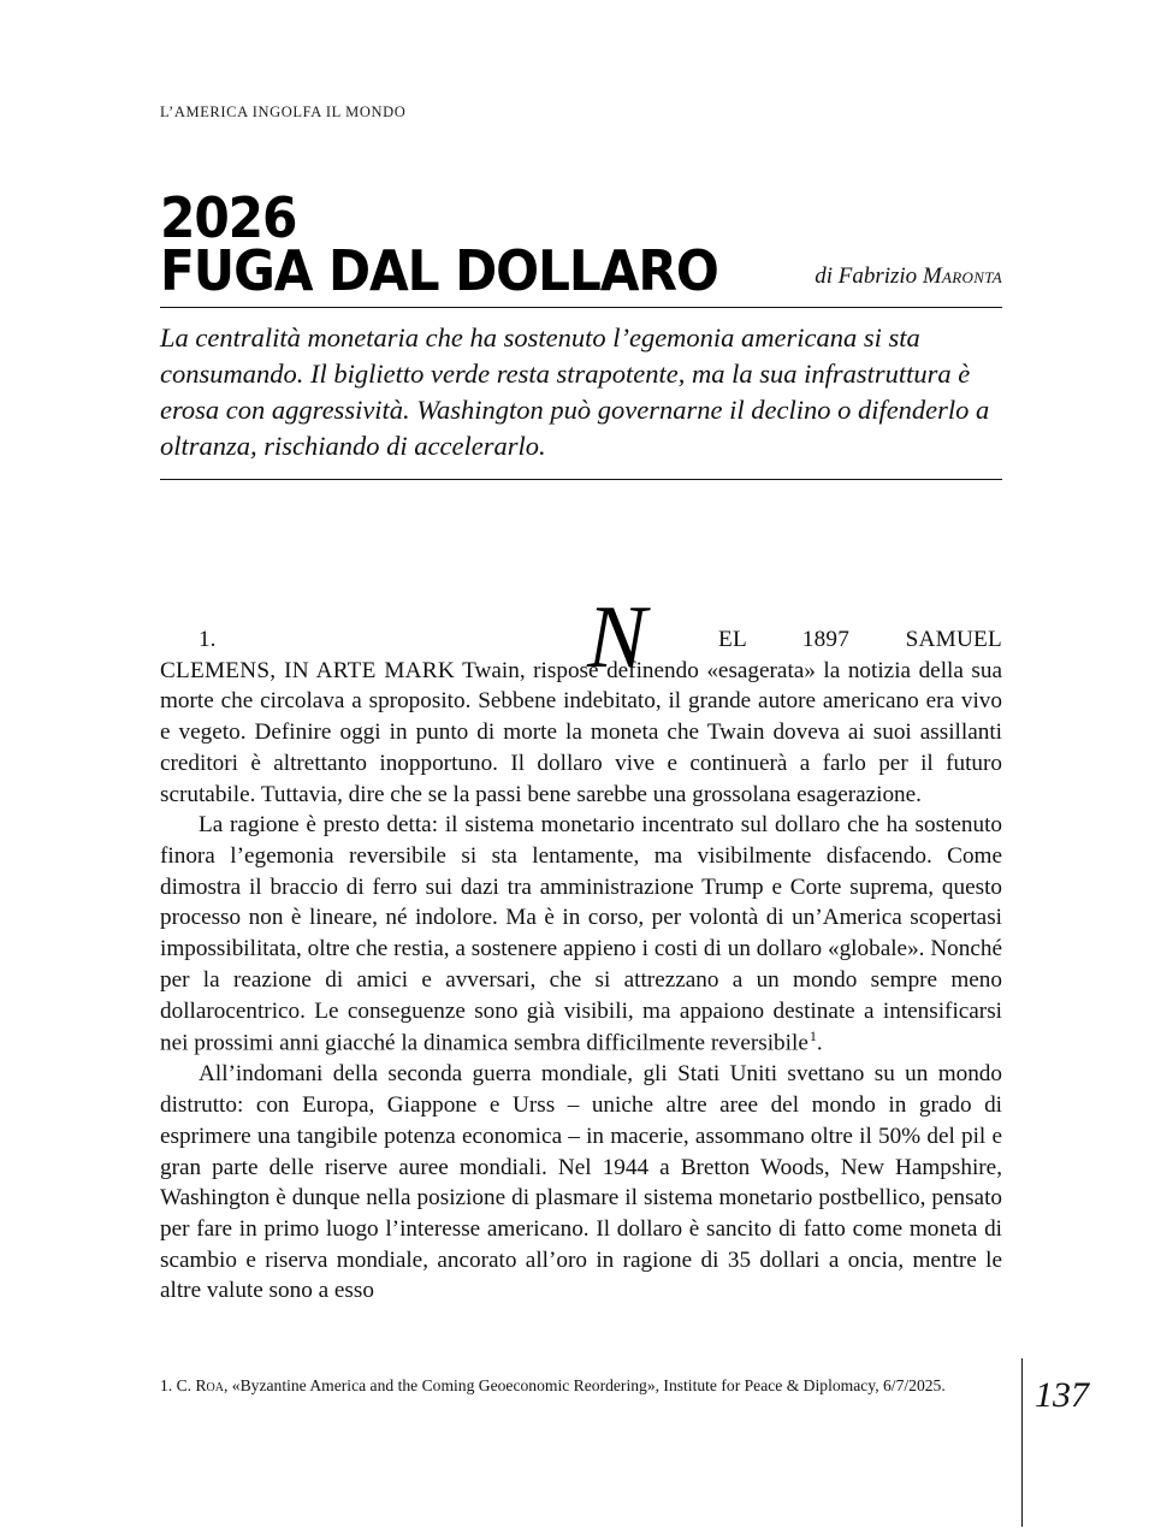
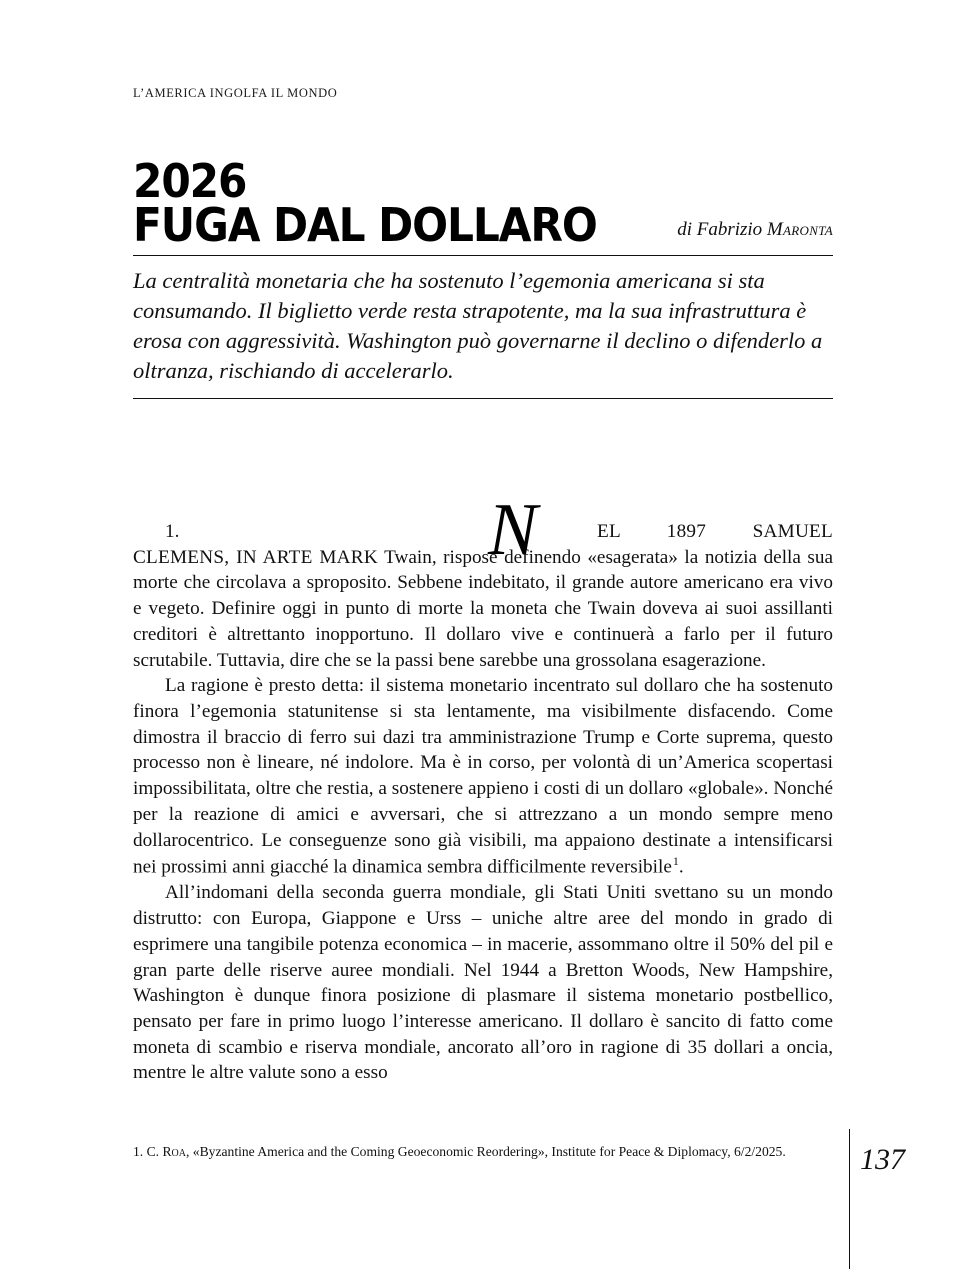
  L’AMERICA INGOLFA IL MONDO
  2026
  FUGA DAL DOLLARO
  di Fabrizio Maronta
  La centralità monetaria che ha sostenuto l’egemonia americana si sta consumando. Il biglietto verde resta strapotente, ma la sua infrastruttura è erosa con aggressività. Washington può governarne il declino o difenderlo a oltranza, rischiando di accelerarlo.
  N
  1. EL 1897 SAMUEL CLEMENS, IN ARTE MARK Twain, rispose definendo «esagerata» la notizia della sua morte che circolava a sproposito. Sebbene indebitato, il grande autore americano era vivo e vegeto. Definire oggi in punto di morte la moneta che Twain doveva ai suoi assillanti creditori è altrettanto inopportuno. Il dollaro vive e continuerà a farlo per il futuro scrutabile. Tuttavia, dire che se la passi bene sarebbe una grossolana esagerazione.
- La ragione è presto detta: il sistema monetario incentrato sul dollaro che ha sostenuto finora l’egemonia reversibile si sta lentamente, ma visibilmente disfacendo. Come dimostra il braccio di ferro sui dazi tra amministrazione Trump e Corte suprema, questo processo non è lineare, né indolore. Ma è in corso, per volontà di un’America scopertasi impossibilitata, oltre che restia, a sostenere appieno i costi di un dollaro «globale». Nonché per la reazione di amici e avversari, che si attrezzano a un mondo sempre meno dollarocentrico. Le conseguenze sono già visibili, ma appaiono destinate a intensificarsi nei prossimi anni giacché la dinamica sembra difficilmente reversibile1.
+ La ragione è presto detta: il sistema monetario incentrato sul dollaro che ha sostenuto finora l’egemonia statunitense si sta lentamente, ma visibilmente disfacendo. Come dimostra il braccio di ferro sui dazi tra amministrazione Trump e Corte suprema, questo processo non è lineare, né indolore. Ma è in corso, per volontà di un’America scopertasi impossibilitata, oltre che restia, a sostenere appieno i costi di un dollaro «globale». Nonché per la reazione di amici e avversari, che si attrezzano a un mondo sempre meno dollarocentrico. Le conseguenze sono già visibili, ma appaiono destinate a intensificarsi nei prossimi anni giacché la dinamica sembra difficilmente reversibile1.
- All’indomani della seconda guerra mondiale, gli Stati Uniti svettano su un mondo distrutto: con Europa, Giappone e Urss – uniche altre aree del mondo in grado di esprimere una tangibile potenza economica – in macerie, assommano oltre il 50% del pil e gran parte delle riserve auree mondiali. Nel 1944 a Bretton Woods, New Hampshire, Washington è dunque nella posizione di plasmare il sistema monetario postbellico, pensato per fare in primo luogo l’interesse americano. Il dollaro è sancito di fatto come moneta di scambio e riserva mondiale, ancorato all’oro in ragione di 35 dollari a oncia, mentre le altre valute sono a esso
+ All’indomani della seconda guerra mondiale, gli Stati Uniti svettano su un mondo distrutto: con Europa, Giappone e Urss – uniche altre aree del mondo in grado di esprimere una tangibile potenza economica – in macerie, assommano oltre il 50% del pil e gran parte delle riserve auree mondiali. Nel 1944 a Bretton Woods, New Hampshire, Washington è dunque finora posizione di plasmare il sistema monetario postbellico, pensato per fare in primo luogo l’interesse americano. Il dollaro è sancito di fatto come moneta di scambio e riserva mondiale, ancorato all’oro in ragione di 35 dollari a oncia, mentre le altre valute sono a esso
- 1. C. Roa, «Byzantine America and the Coming Geoeconomic Reordering», Institute for Peace & Diplomacy, 6/7/2025.
+ 1. C. Roa, «Byzantine America and the Coming Geoeconomic Reordering», Institute for Peace & Diplomacy, 6/2/2025.
  137
